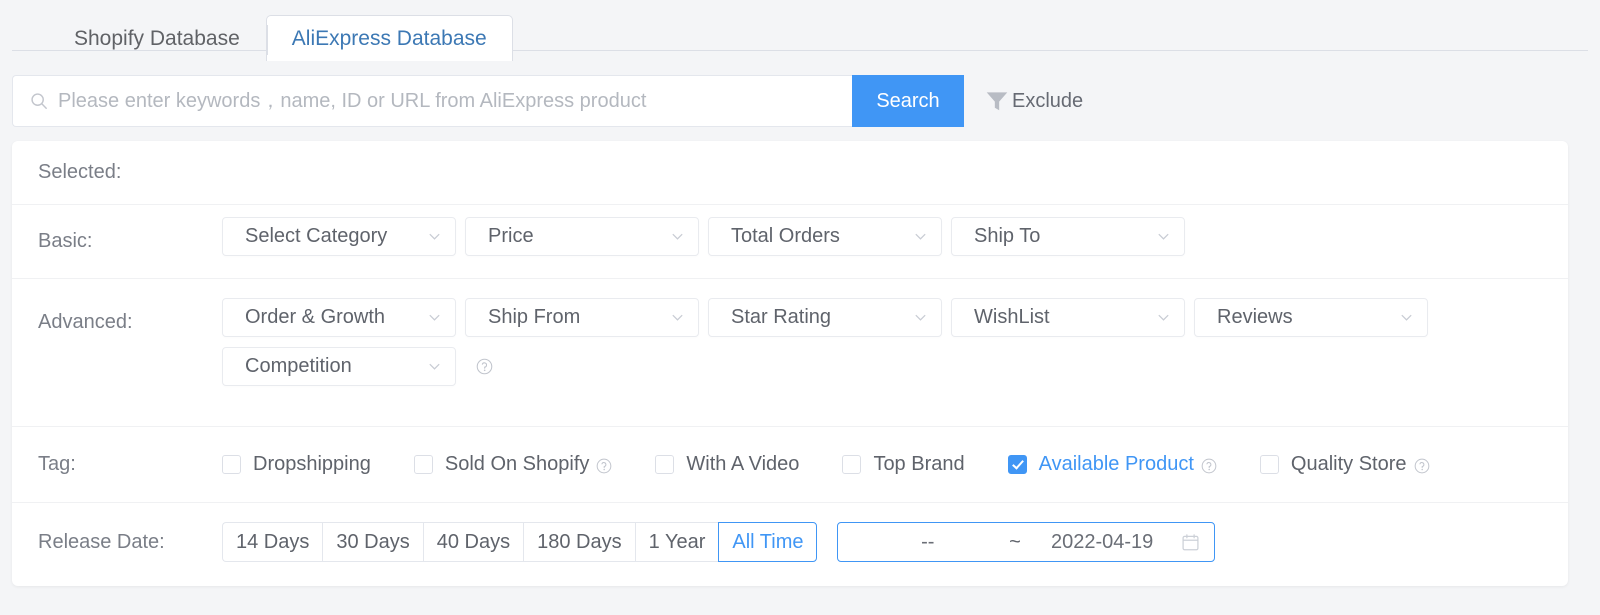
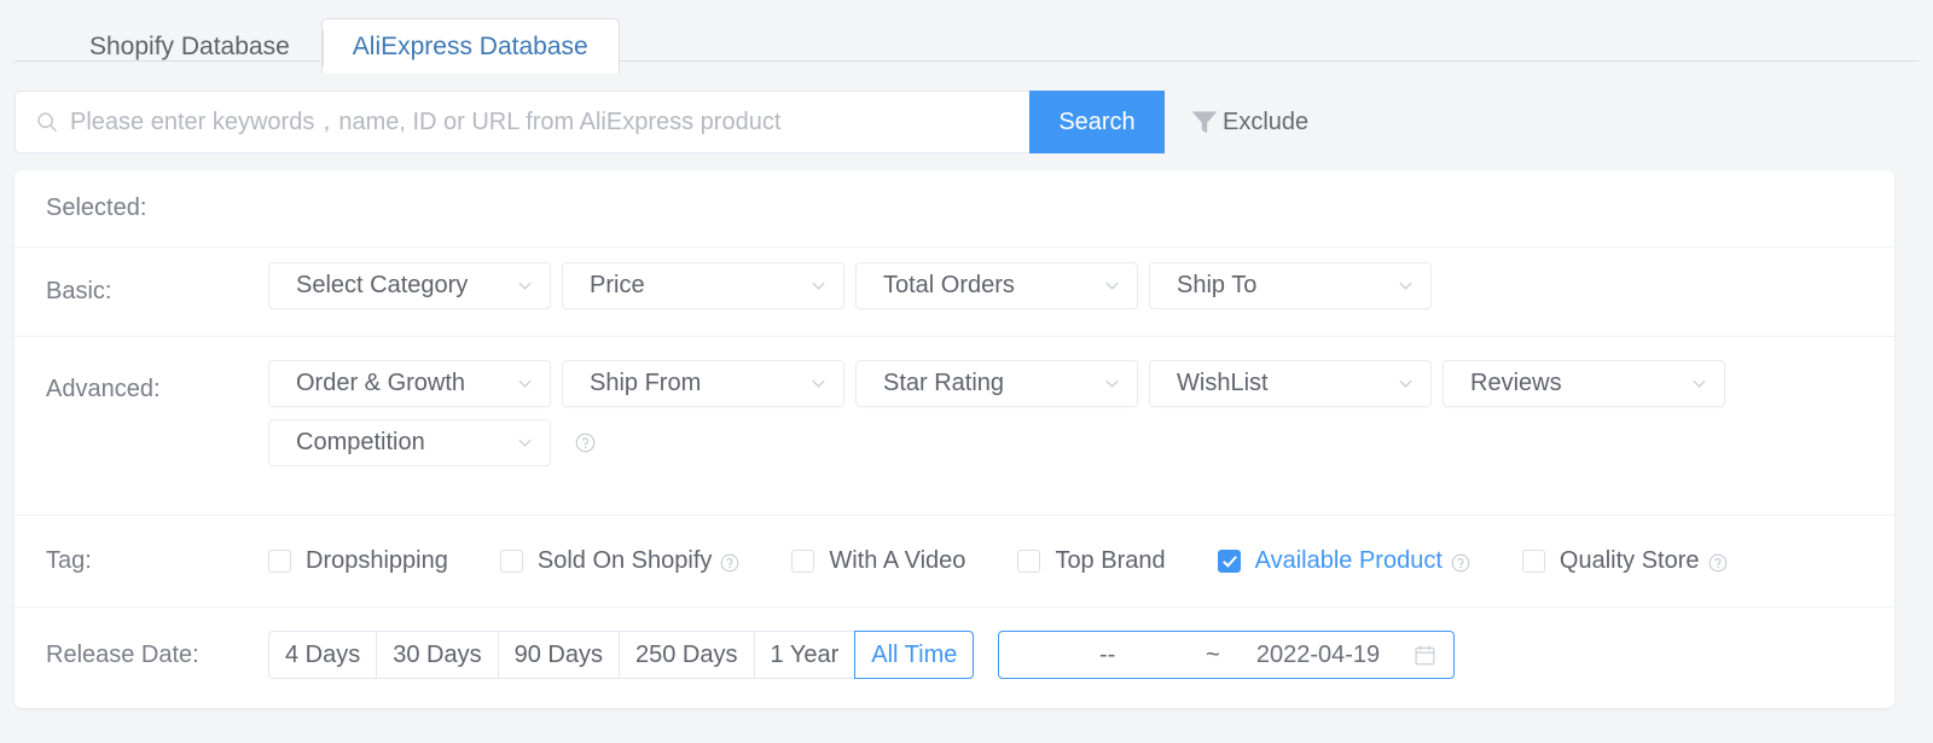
  Shopify Database
  AliExpress Database
  Please enter keywords，name, ID or URL from AliExpress product
  Search
  Exclude
  Selected:
  Basic:
  Select Category
  Price
  Total Orders
  Ship To
  Advanced:
  Order & Growth
  Ship From
  Star Rating
  WishList
  Reviews
  Competition
  Tag:
  Dropshipping
  Sold On Shopify
  With A Video
  Top Brand
  Available Product
  Quality Store
  Release Date:
- 14 Days
+ 4 Days
  30 Days
- 40 Days
+ 90 Days
- 180 Days
+ 250 Days
  1 Year
  All Time
  --
  ~
  2022-04-19
